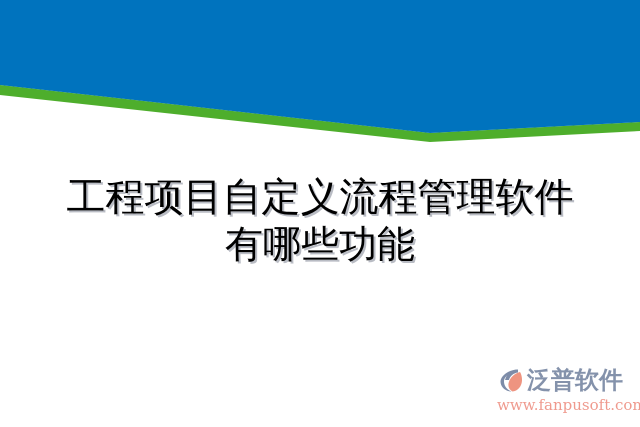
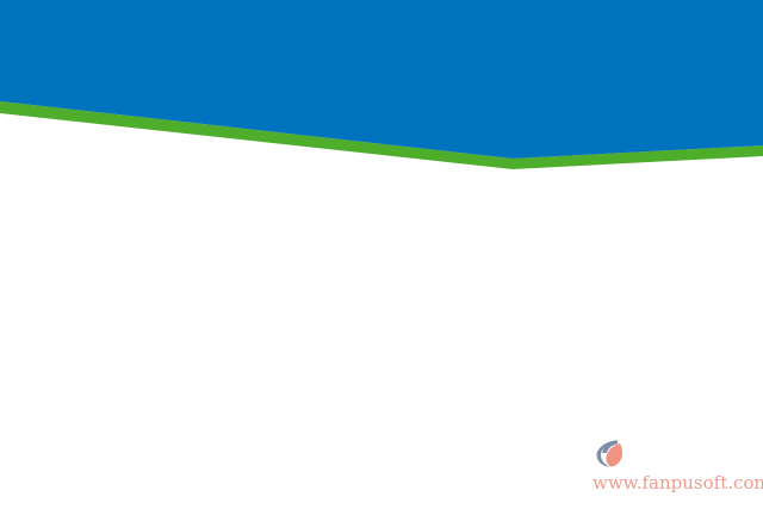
- 工程项目自定义流程管理软件
- 有哪些功能
- 泛普软件
  www.fanpusoft.co
